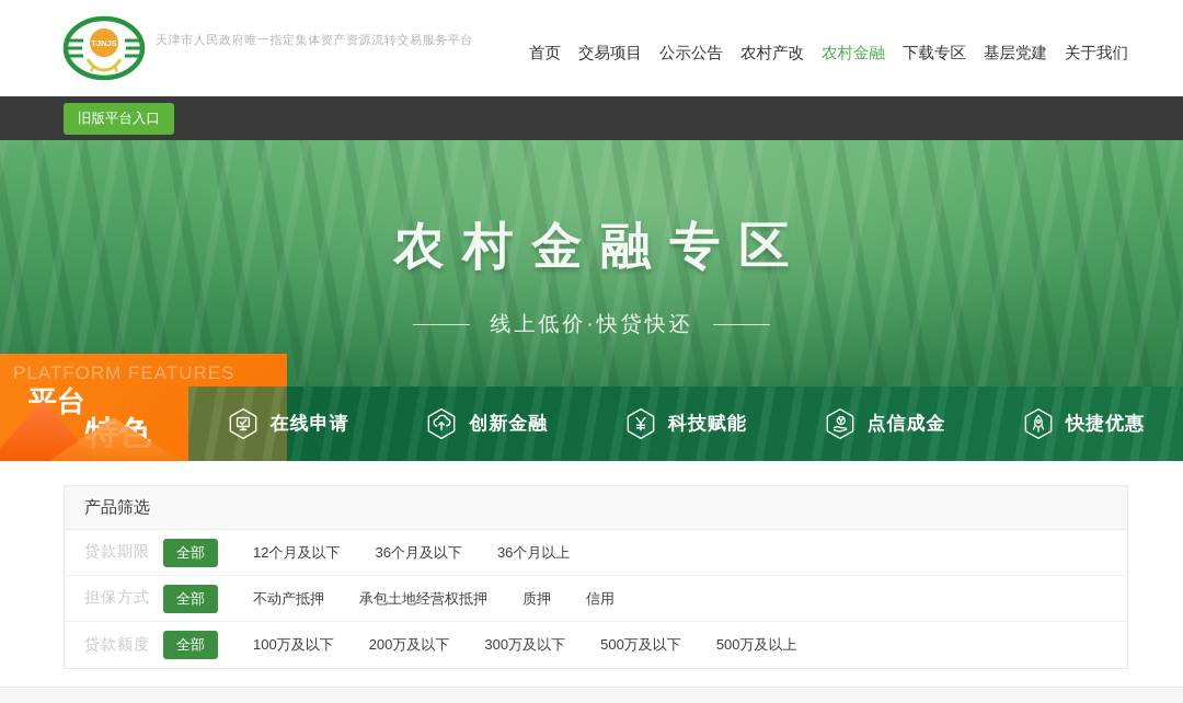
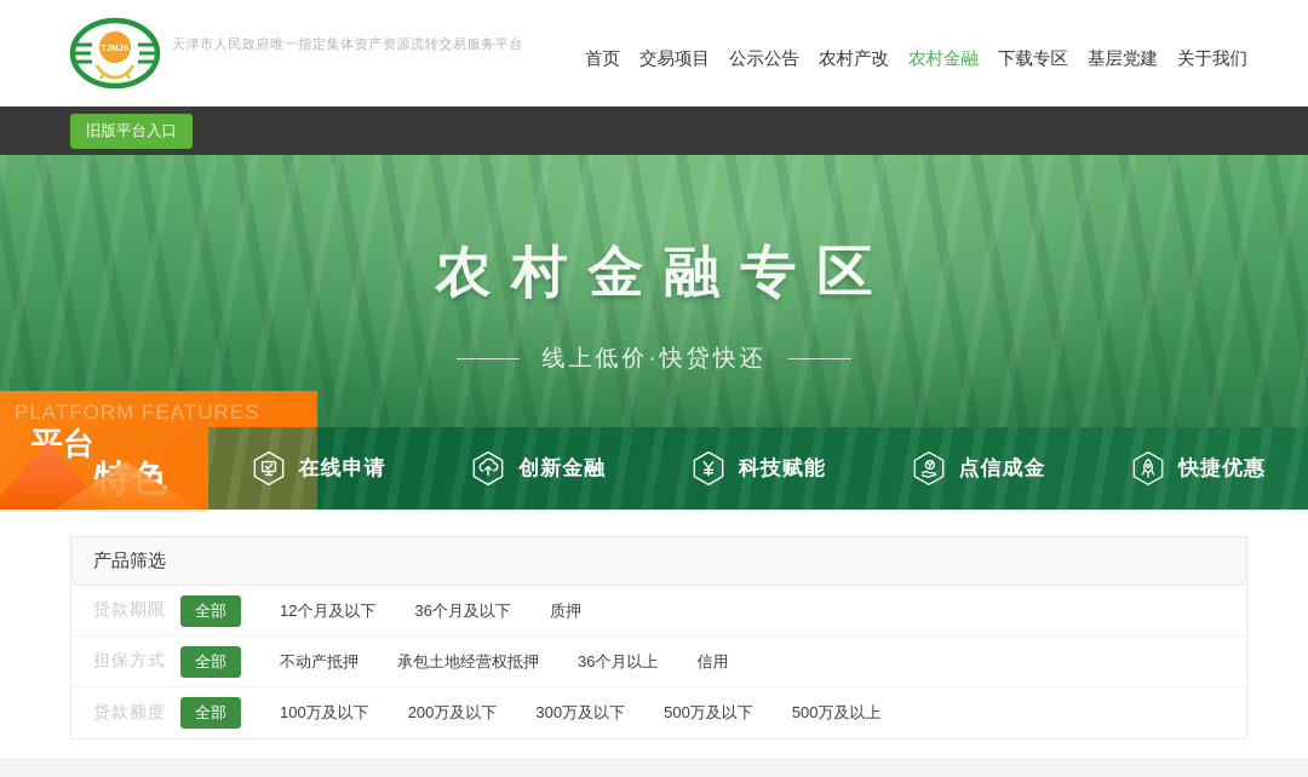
  TJNJS
  天津市人民政府唯一指定集体资产资源流转交易服务平台
  首页
  交易项目
  公示公告
  农村产改
  农村金融
  下载专区
  基层党建
  关于我们
  旧版平台入口
  农村金融专区
  线上低价·快贷快还
  PLATFORM FEATURES
  特色
  在线申请
  创新金融
  科技赋能
  点信成金
  快捷优惠
  产品筛选
  贷款期限
  全部
  12个月及以下
  36个月及以下
- 36个月以上
+ 质押
  担保方式
  全部
  不动产抵押
  承包土地经营权抵押
- 质押
+ 36个月以上
  信用
  贷款额度
  全部
  100万及以下
  200万及以下
  300万及以下
  500万及以下
  500万及以上
